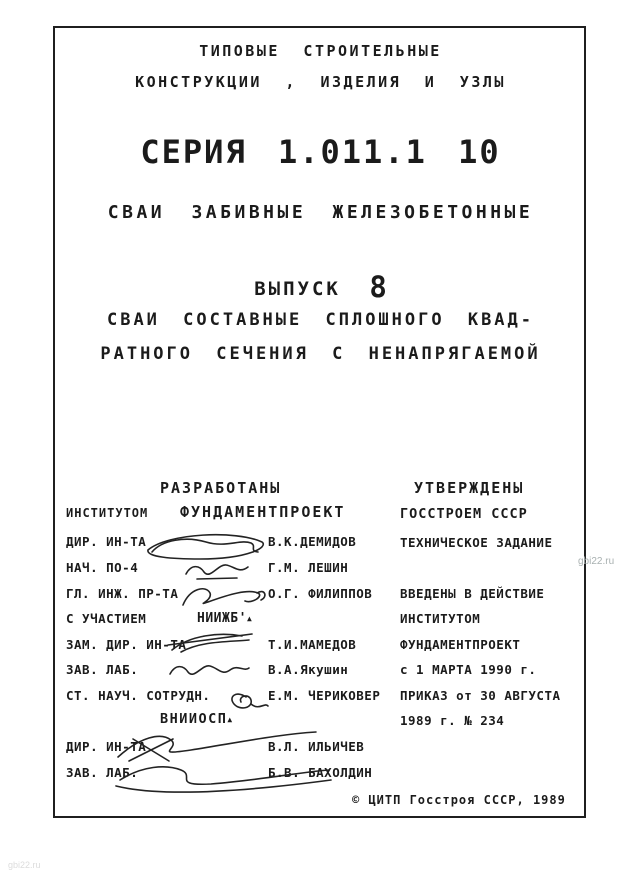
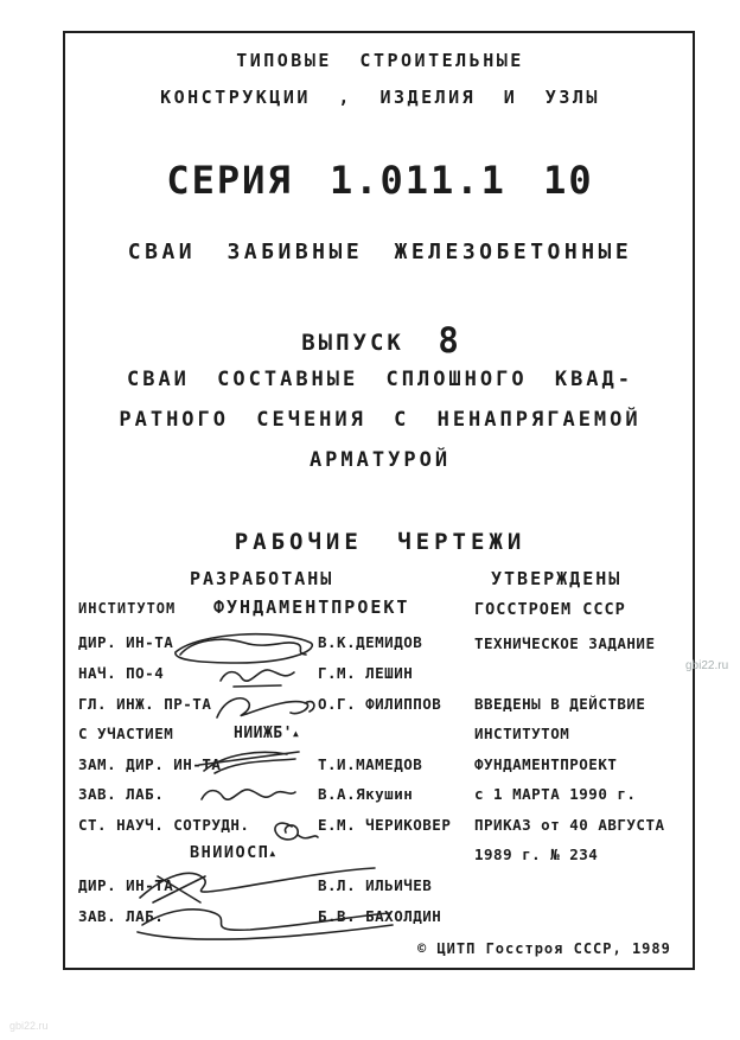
  ТИПОВЫЕ СТРОИТЕЛЬНЫЕ
  КОНСТРУКЦИИ , ИЗДЕЛИЯ И УЗЛЫ
  СЕРИЯ 1.011.1 10
  СВАИ ЗАБИВНЫЕ ЖЕЛЕЗОБЕТОННЫЕ
  ВЫПУСК 8
  СВАИ СОСТАВНЫЕ СПЛОШНОГО КВАД-
  РАТНОГО СЕЧЕНИЯ С НЕНАПРЯГАЕМОЙ
+ АРМАТУРОЙ
+ РАБОЧИЕ ЧЕРТЕЖИ
  РАЗРАБОТАНЫ
  УТВЕРЖДЕНЫ
  ИНСТИТУТОМ
  ФУНДАМЕНТПРОЕКТ
  ДИР. ИН-ТА
  В.К.ДЕМИДОВ
  НАЧ. ПО-4
  Г.М. ЛЕШИН
  ГЛ. ИНЖ. ПР-ТА
  О.Г. ФИЛИППОВ
  С УЧАСТИЕМ
  НИИЖБ'▲
  ЗАМ. ДИР. ИН-А
  Т.И.МАМЕДОВ
  ЗАВ. ЛАБ.
  В.А.Якушин
  СТ. НАУЧ. СОТРУДН.
  Е.М. ЧЕРИКОВЕР
  ВНИИОСП▲
  ДИР. ИН-ТА
  В.Л. ИЛЬИЧЕВ
  ЗАВ. ЛАБ
  Б.В.АХОЛДИН
  ГОССТРОЕМ СССР
  ТЕХНИЧЕСКОЕ ЗАДАНИЕ
  ВВЕДЕНЫ В ДЕЙСТВИЕ
  ИНСТИТУТОМ
  ФУНДАМЕНТПРОЕКТ
  с 1 МАРТА 1990 г.
- ПРИКАЗ от 30 АВГУСТА
+ ПРИКАЗ от 40 АВГУСТА
  1989 г. № 234
  © ЦИТП Госстроя СССР, 1989
  gbi22.ru
  gbi22.ru
